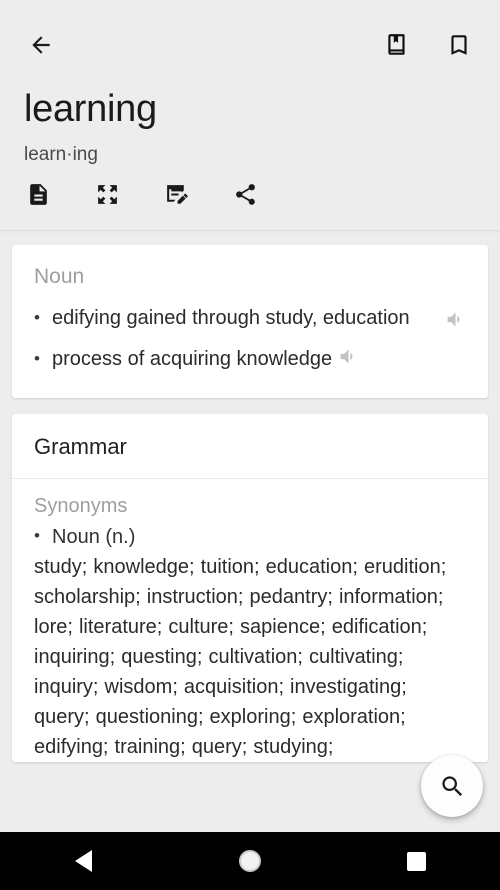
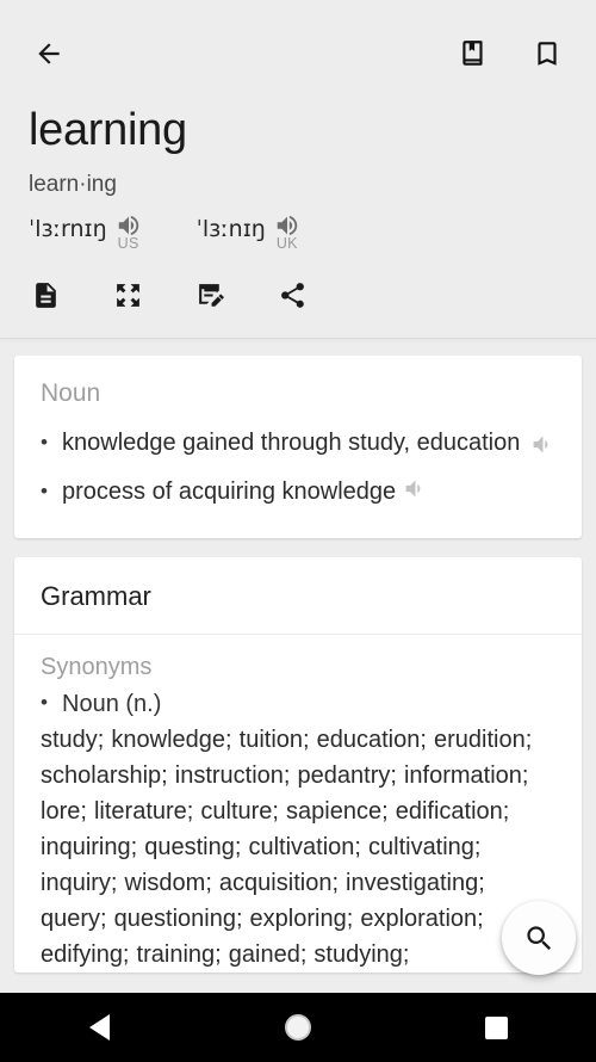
  learning
  learn·ing
+ ˈlɜːrnɪŋ
+ US
+ ˈlɜːnɪŋ
+ UK
  Noun
  •
- edifying gained through study, education
+ knowledge gained through study, education
  •
  process of acquiring knowledge
  Grammar
  Synonyms
  •
  Noun (n.)
- study; knowledge; tuition; education; erudition; scholarship; instruction; pedantry; information; lore; literature; culture; sapience; edification; inquiring; questing; cultivation; cultivating; inquiry; wisdom; acquisition; investigating; query; questioning; exploring; exploration; edifying; training; query; studying;
+ study; knowledge; tuition; education; erudition; scholarship; instruction; pedantry; information; lore; literature; culture; sapience; edification; inquiring; questing; cultivation; cultivating; inquiry; wisdom; acquisition; investigating; query; questioning; exploring; exploration; edifying; training; gained; studying;
